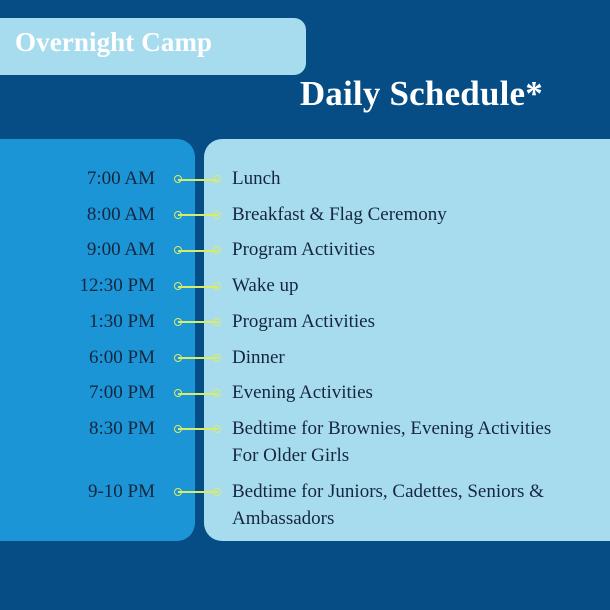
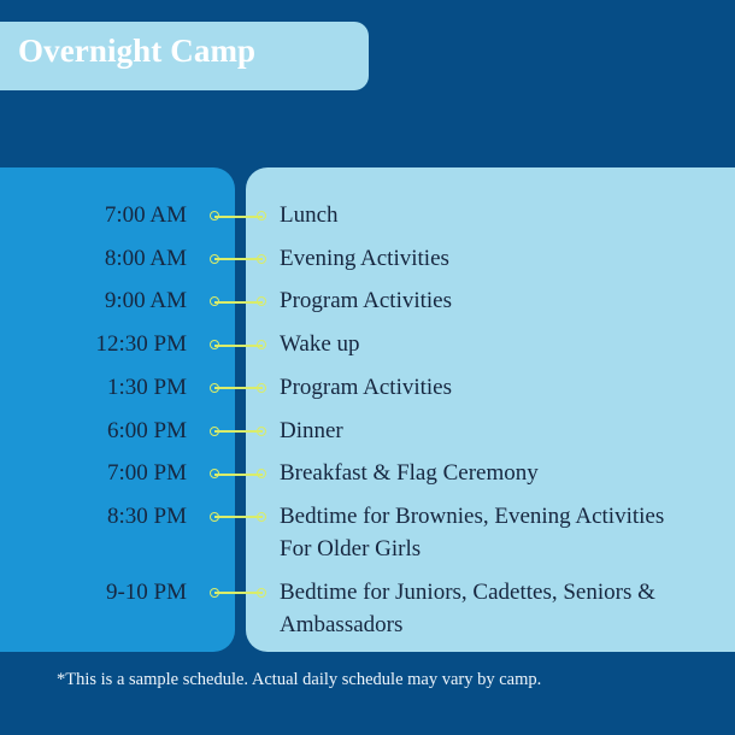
  Overnight Camp
- Daily Schedule*
  7:00 AM
  Lunch
  8:00 AM
- Breakfast & Flag Ceremony
+ Evening Activities
  9:00 AM
  Program Activities
  12:30 PM
  Wake up
  1:30 PM
  Program Activities
  6:00 PM
  Dinner
  7:00 PM
- Evening Activities
+ Breakfast & Flag Ceremony
  8:30 PM
  Bedtime for Brownies, Evening Activities For Older Girls
  9-10 PM
  Bedtime for Juniors, Cadettes, Seniors & Ambassadors
+ *This is a sample schedule. Actual daily schedule may vary by camp.
